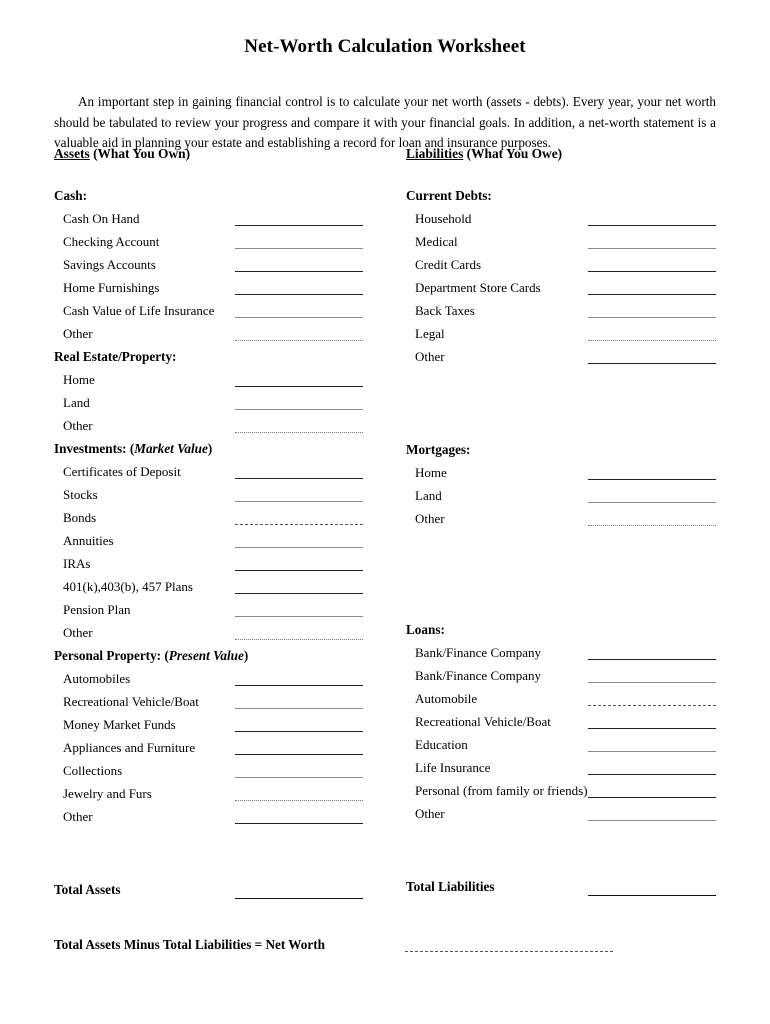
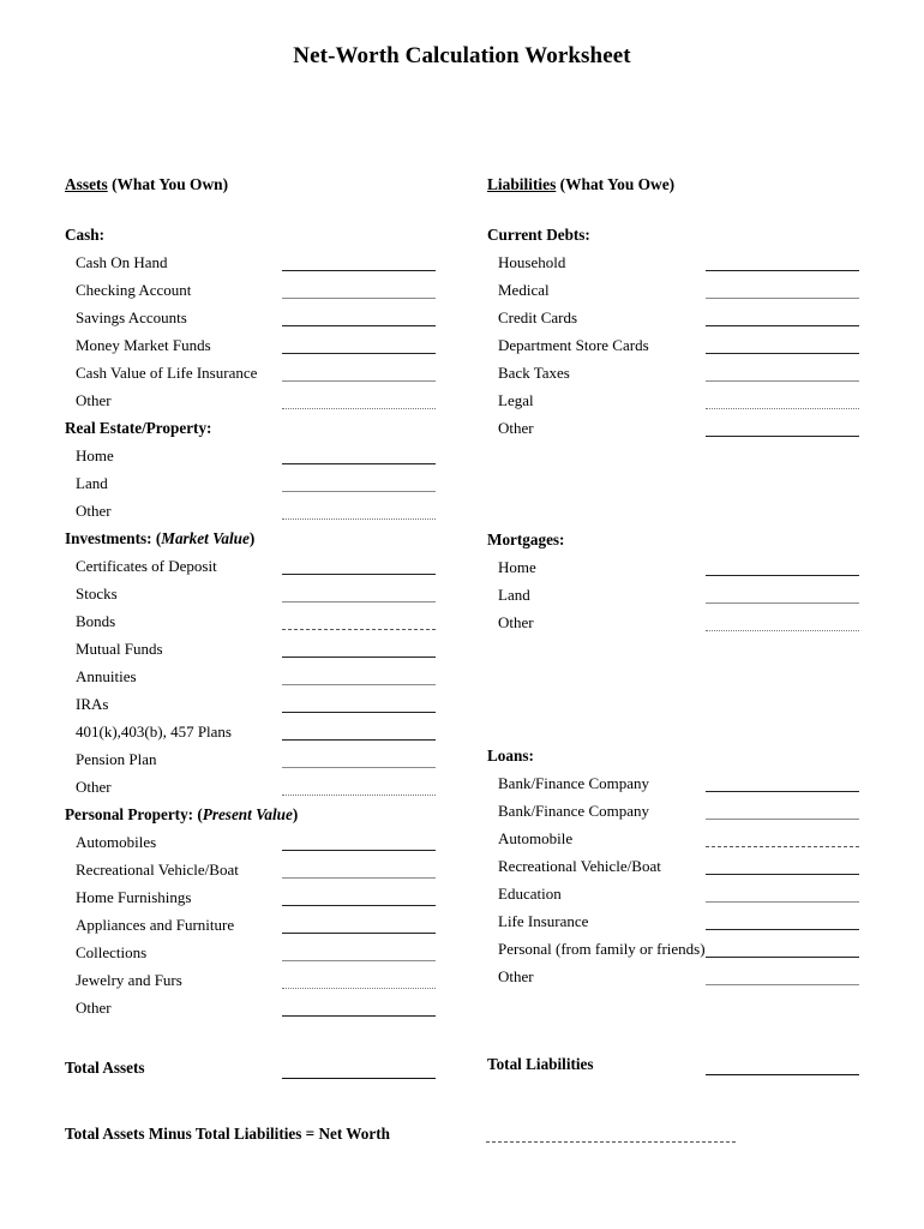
  Net-Worth Calculation Worksheet
- An important step in gaining financial control is to calculate your net worth (assets - debts). Every year, your net worth should be tabulated to review your progress and compare it with your financial goals. In addition, a net-worth statement is a valuable aid in planning your estate and establishing a record for loan and insurance purposes.
  Assets (What You Own)
  Cash:
  Cash On Hand
  Checking Account
  Savings Accounts
- Home Furnishings
+ Money Market Funds
  Cash Value of Life Insurance
  Other
  Real Estate/Property:
  Home
  Land
  Other
  Investments: (Market Value)
  Certificates of Deposit
  Stocks
  Bonds
+ Mutual Funds
  Annuities
  IRAs
  401(k),403(b), 457 Plans
  Pension Plan
  Other
  Personal Property: (Present Value)
  Automobiles
  Recreational Vehicle/Boat
- Money Market Funds
+ Home Furnishings
  Appliances and Furniture
  Collections
  Jewelry and Furs
  Other
  Liabilities (What You Owe)
  Current Debts:
  Household
  Medical
  Credit Cards
  Department Store Cards
  Back Taxes
  Legal
  Other
  Mortgages:
  Home
  Land
  Other
  Loans:
  Bank/Finance Company
  Bank/Finance Company
  Automobile
  Recreational Vehicle/Boat
  Education
  Life Insurance
  Personal (from family or friends)
  Other
  Total Assets
  Total Liabilities
  Total Assets Minus Total Liabilities = Net Worth
